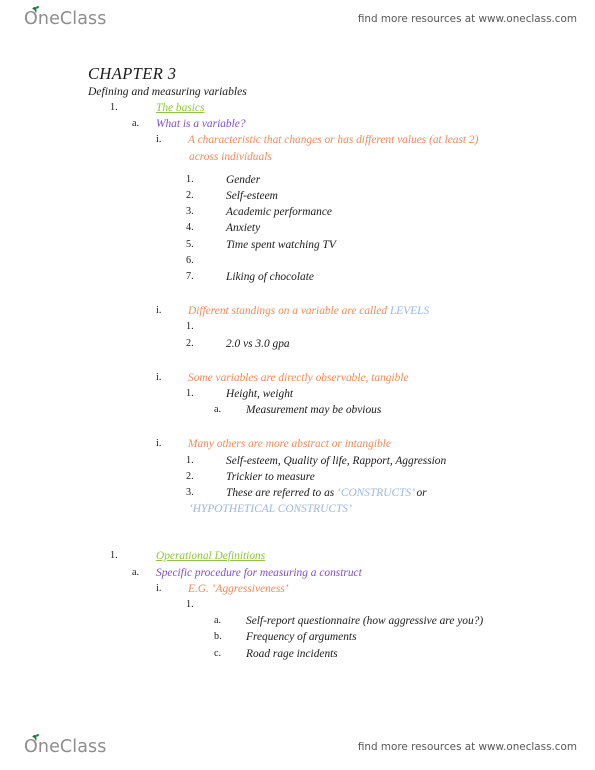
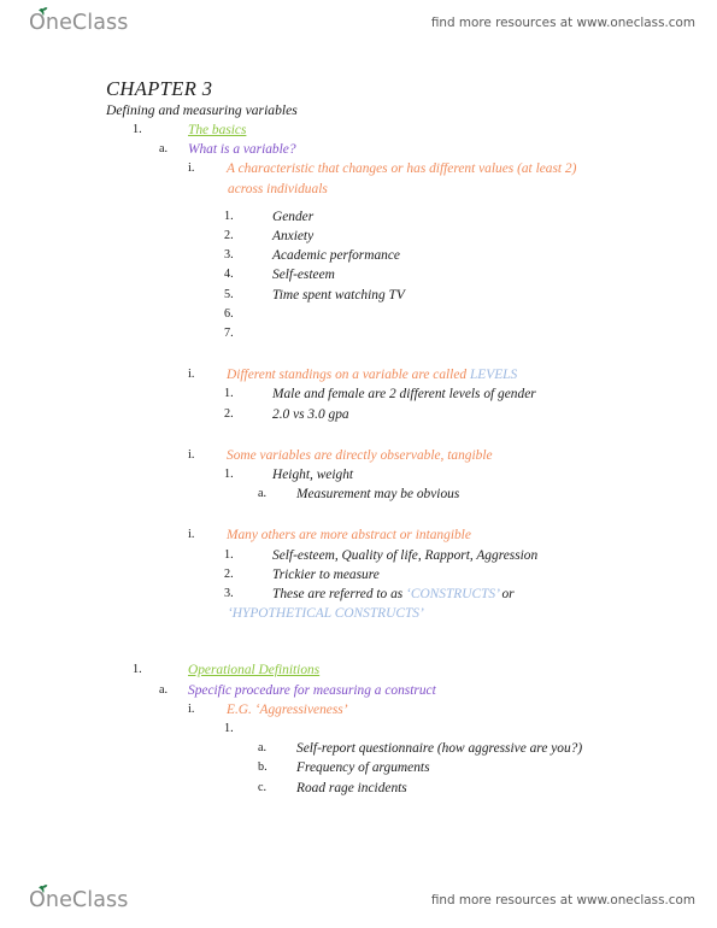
  OneClass
  find more resources at www.oneclass.com
  CHAPTER 3
  Defining and measuring variables
  1.
  The basics
  a.
  What is a variable?
  i.
  A characteristic that changes or has different values (at least 2)
  across individuals
  1.
  Gender
  2.
- Self-esteem
+ Anxiety
  3.
  Academic performance
  4.
- Anxiety
+ Self-esteem
  5.
  Time spent watching TV
  6.
  7.
- Liking of chocolate
  i.
  Different standings on a variable are called LEVELS
  1.
+ Male and female are 2 different levels of gender
  2.
  2.0 vs 3.0 gpa
  i.
  Some variables are directly observable, tangible
  1.
  Height, weight
  a.
  Measurement may be obvious
  i.
  Many others are more abstract or intangible
  1.
  Self-esteem, Quality of life, Rapport, Aggression
  2.
  Trickier to measure
  3.
  These are referred to as ‘CONSTRUCTS’ or
  ‘HYPOTHETICAL CONSTRUCTS’
  1.
  Operational Definitions
  a.
  Specific procedure for measuring a construct
  i.
  E.G. ‘Aggressiveness’
  1.
  a.
  Self-report questionnaire (how aggressive are you?)
  b.
  Frequency of arguments
  c.
  Road rage incidents
  OneClass
  find more resources at www.oneclass.com
